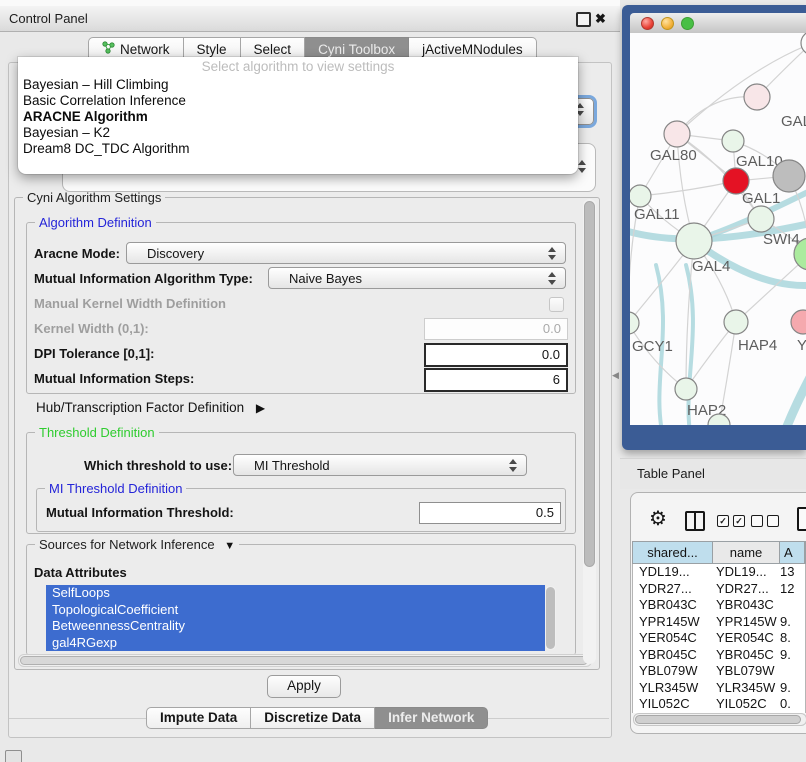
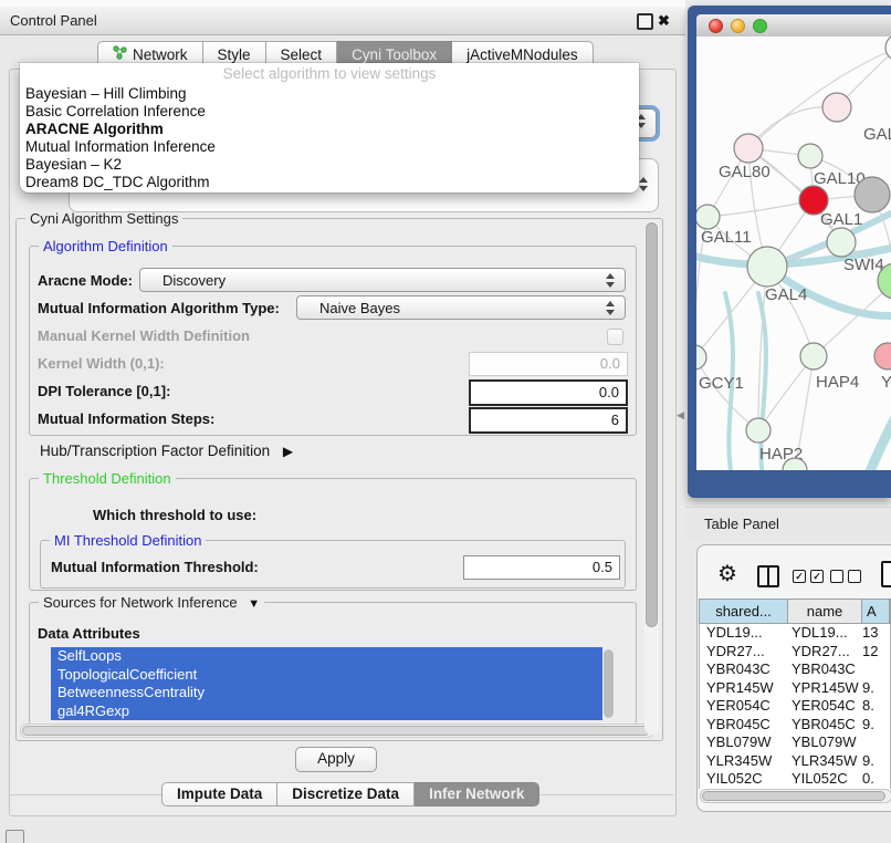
  Control Panel
  ✖
  Network
  Style
  Select
  Cyni Toolbox
  jActiveMNodules
  Select algorithm to view settings
  Bayesian – Hill Climbing
  Basic Correlation Inference
  ARACNE Algorithm
+ Mutual Information Inference
  Bayesian – K2
  Dream8 DC_TDC Algorithm
  Cyni Algorithm Settings
  Algorithm Definition
  Aracne Mode:
  Discovery
  Mutual Information Algorithm Type:
  Naive Bayes
  Manual Kernel Width Definition
  Kernel Width (0,1):
  0.0
  DPI Tolerance [0,1]:
  0.0
  Mutual Information Steps:
  6
  Hub/Transcription Factor Definition ▶
  Threshold Definition
  Which threshold to use:
- MI Threshold
  MI Threshold Definition
  Mutual Information Threshold:
  0.5
  Sources for Network Inference ▼
  Data Attributes
  SelfLoops
  TopologicalCoefficient
  BetweennessCentrality
  gal4RGexp
  Apply
  Impute Data
  Discretize Data
  Infer Network
  ◀
  GAL80
  GAL10
  GAL1
  GAL11
  SWI4
  GAL4
  GCY1
  HAP4
  Y
  HAP2
  Table Panel
  ⚙
  ✓
  ✓
  shared...
  name
  A
  YDL19...
  YDL19...
  13
  YDR27...
  YDR27...
  12
  YBR043C
  YBR043C
  YPR145W
  YPR145W
  9.
  YER054C
  YER054C
  8.
  YBR045C
  YBR045C
  9.
  YBL079W
  YBL079W
  YLR345W
  YLR345W
  9.
  YIL052C
  YIL052C
  0.
